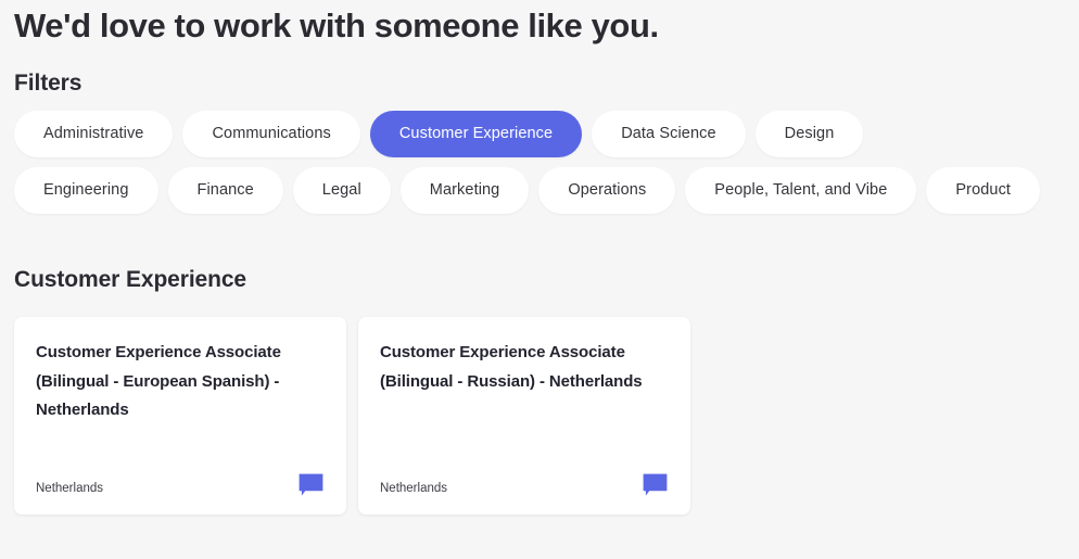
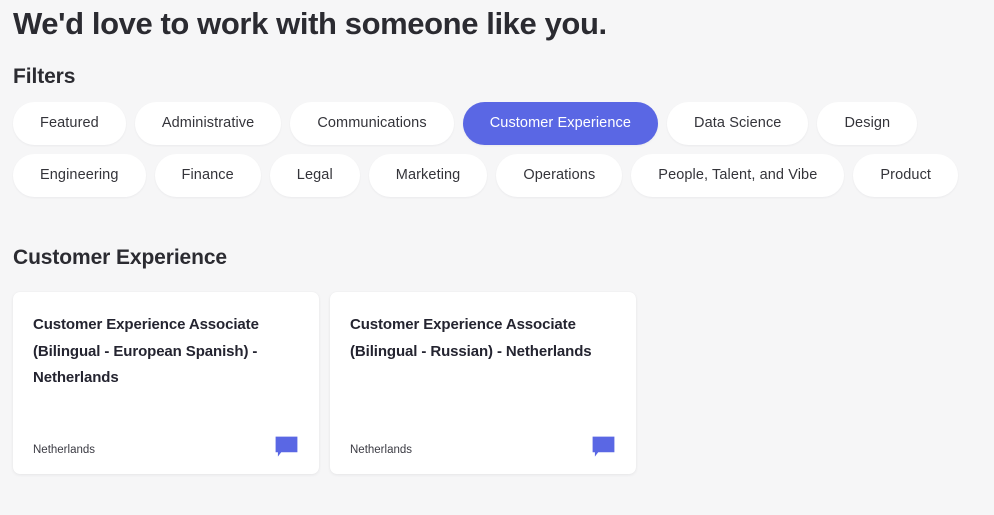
  We'd love to work with someone like you.
  Filters
+ Featured
  Administrative
  Communications
  Customer Experience
  Data Science
  Design
  Engineering
  Finance
  Legal
  Marketing
  Operations
  People, Talent, and Vibe
  Product
  Customer Experience
  Customer Experience Associate (Bilingual - European Spanish) - Netherlands
  Netherlands
  Customer Experience Associate (Bilingual - Russian) - Netherlands
  Netherlands
